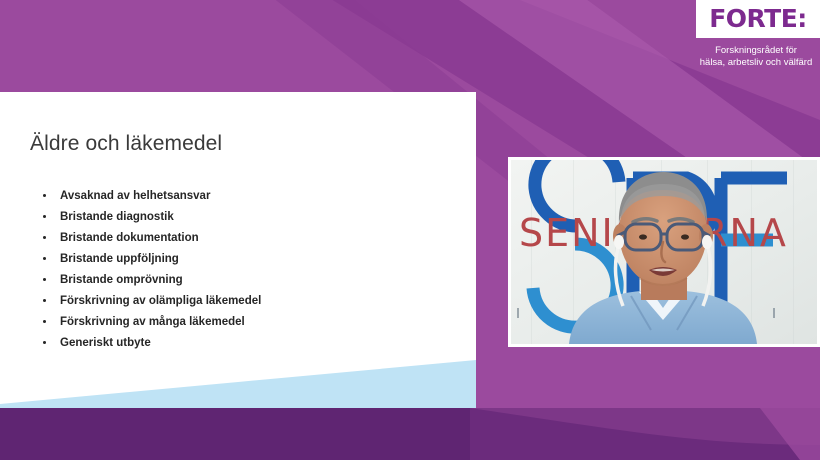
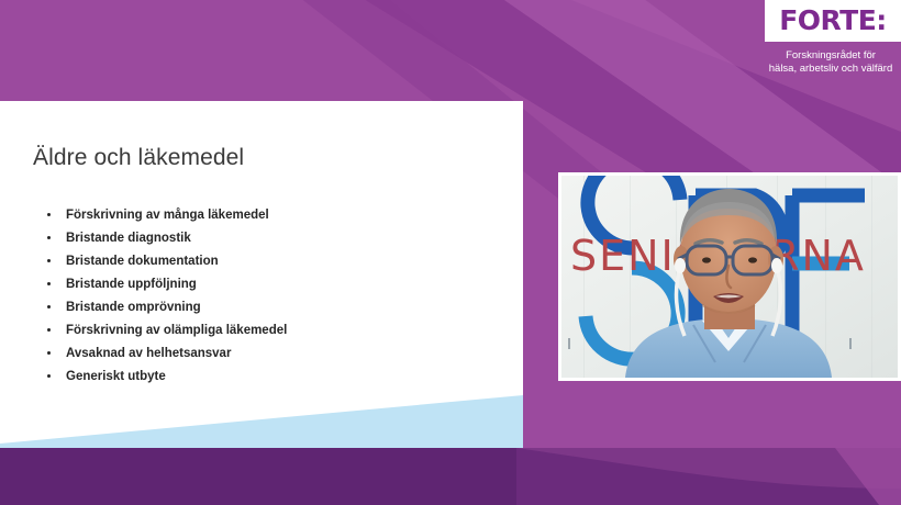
  FORTE:
  Forskningsrådet för
  hälsa, arbetsliv och välfärd
  Äldre och läkemedel
- Avsaknad av helhetsansvar
+ Förskrivning av många läkemedel
  Bristande diagnostik
  Bristande dokumentation
  Bristande uppföljning
  Bristande omprövning
  Förskrivning av olämpliga läkemedel
- Förskrivning av många läkemedel
+ Avsaknad av helhetsansvar
  Generiskt utbyte
  SENIRNA
